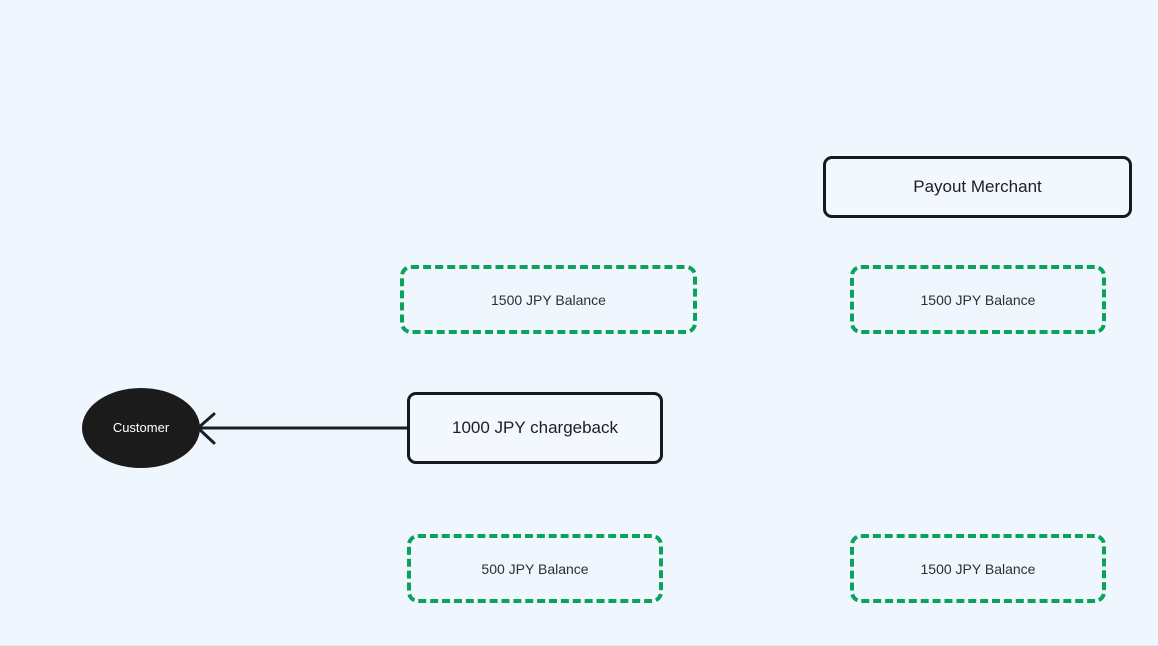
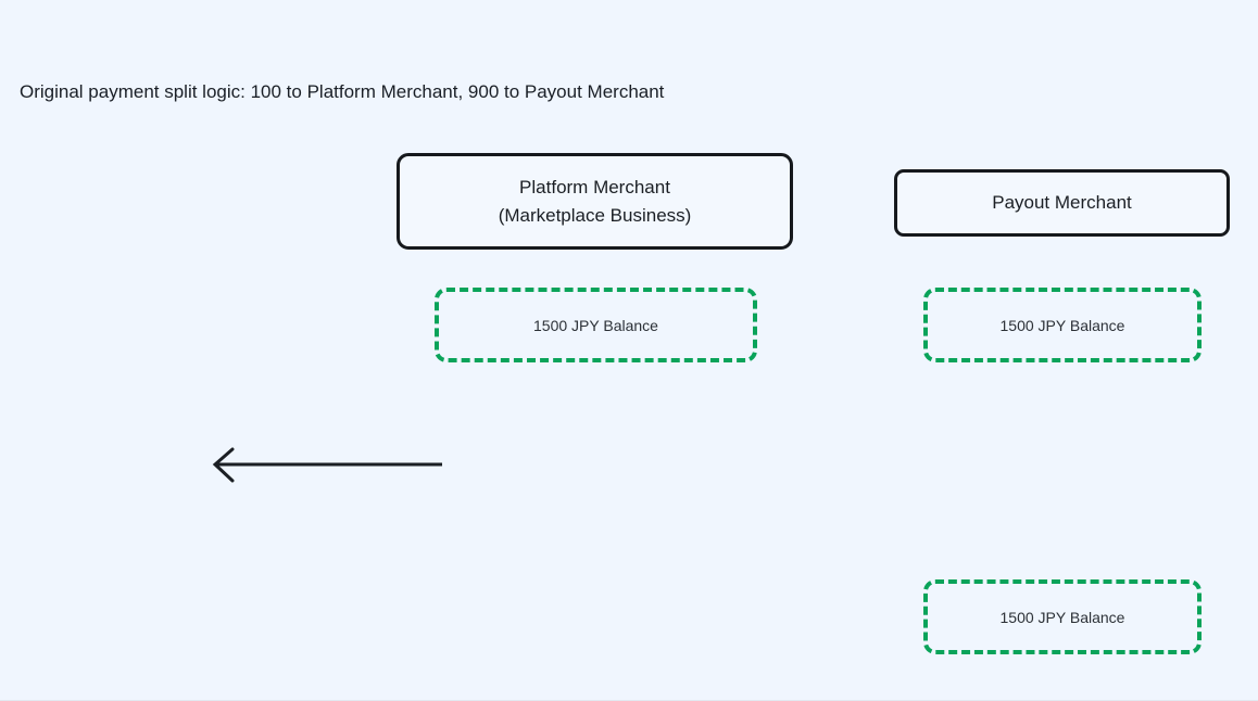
+ Original payment split logic: 100 to Platform Merchant, 900 to Payout Merchant
+ Platform Merchant
+ (Marketplace Business)
  Payout Merchant
  1500 JPY Balance
  1500 JPY Balance
- Customer
- 1000 JPY chargeback
- 500 JPY Balance
  1500 JPY Balance
